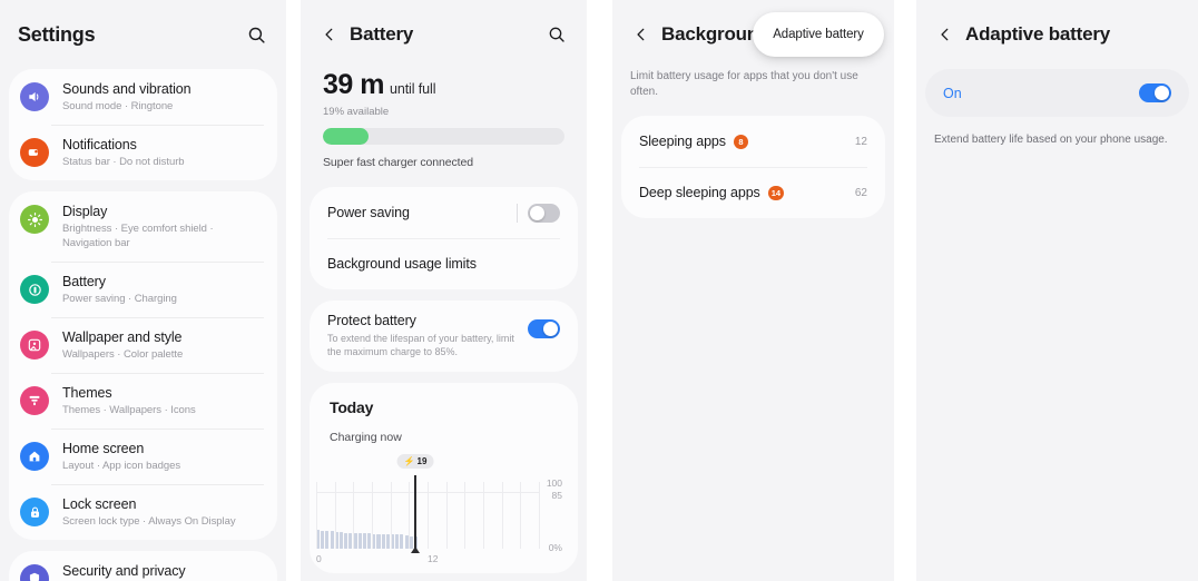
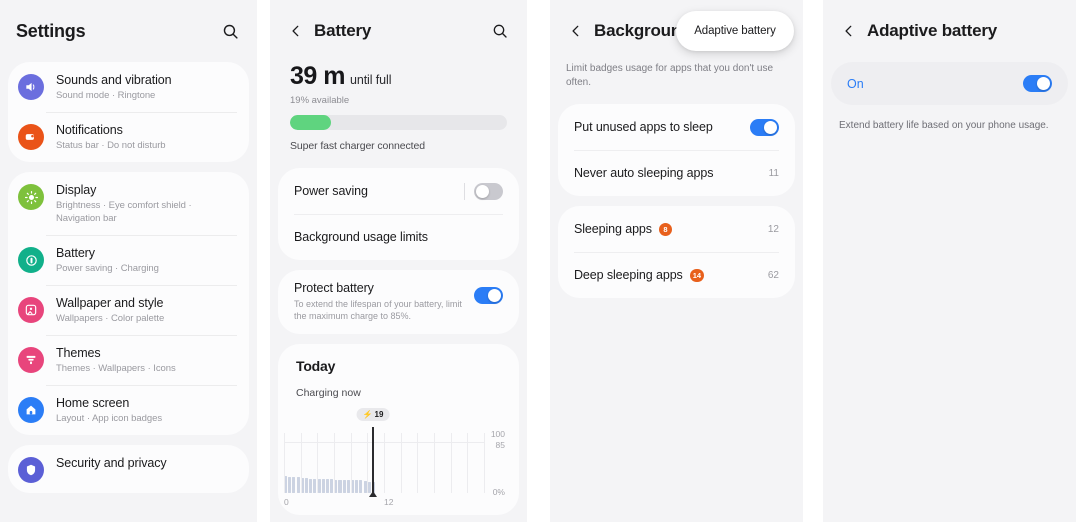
  Settings
  Sounds and vibration
  Sound mode · Ringtone
  Notifications
  Status bar · Do not disturb
  Display
  Brightness · Eye comfort shield · Navigation bar
  Battery
  Power saving · Charging
  Wallpaper and style
  Wallpapers · Color palette
  Themes
  Themes · Wallpapers · Icons
  Home screen
  Layout · App icon badges
- Lock screen
- Screen lock type · Always On Display
  Security and privacy
  Battery
  39 m
  until full
  19% available
  Super fast charger connected
  Power saving
  Background usage limits
  Protect battery
  To extend the lifespan of your battery, limit the maximum charge to 85%.
  Today
  Charging now
  ⚡
  19
  0
  12
  100
  85
  0%
- Limit battery usage for apps that you don't use often.
+ Limit badges usage for apps that you don't use often.
+ Put unused apps to sleep
+ Never auto sleeping apps
+ 11
  Sleeping apps
  8
  12
  Deep sleeping apps
  14
  62
  Adaptive battery
  Adaptive battery
  On
  Extend battery life based on your phone usage.
